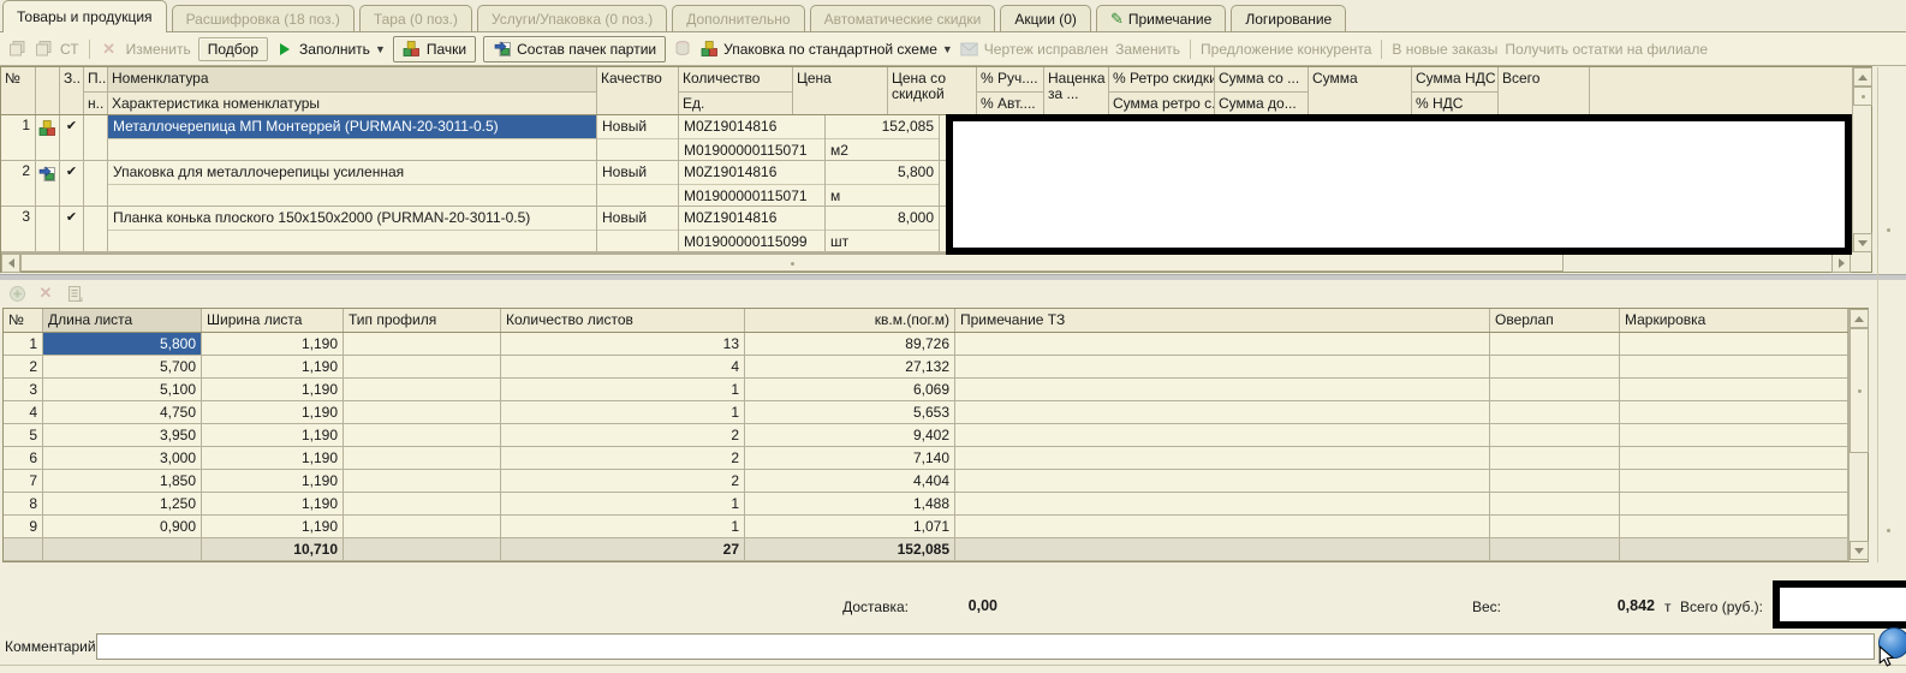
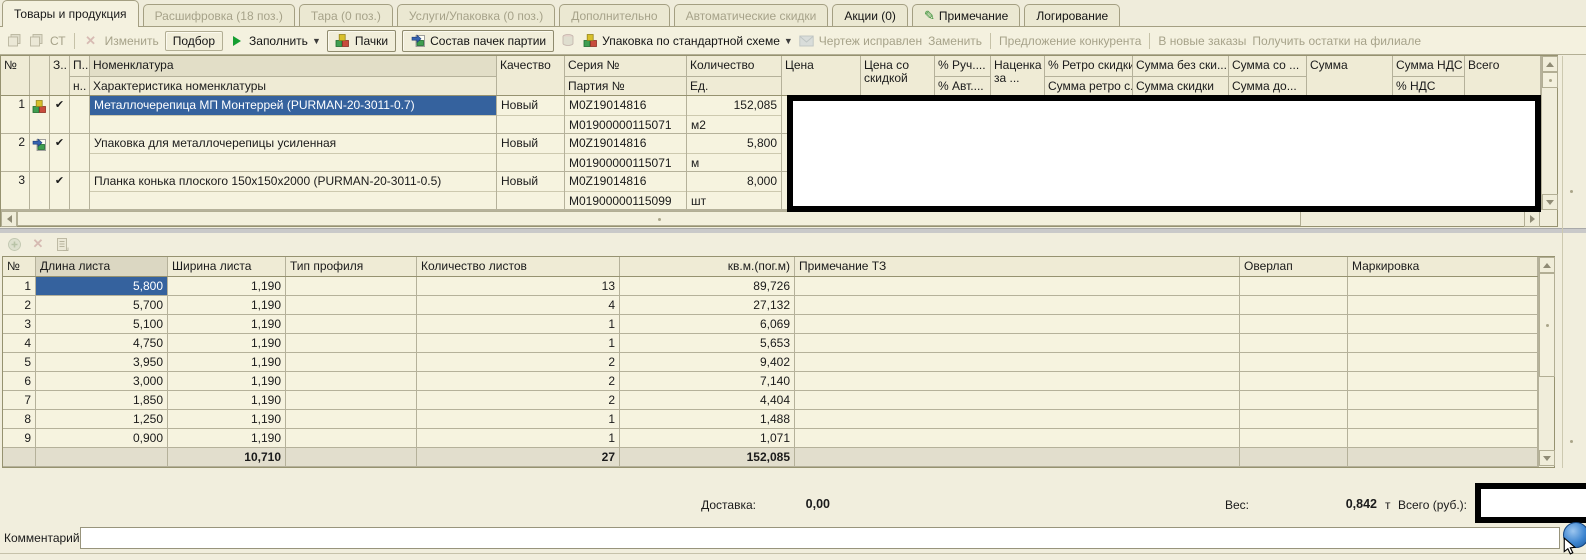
  Товары и продукция
  Расшифровка (18 поз.)
  Тара (0 поз.)
  Услуги/Упаковка (0 поз.)
  Дополнительно
  Автоматические скидки
  Акции (0)
  ✎
  Примечание
  Логирование
  СТ
  ✕
  Изменить
  Подбор
  Заполнить
  ▼
  Пачки
  Состав пачек партии
  Упаковка по стандартной схеме
  ▼
  Чертеж исправлен
  Заменить
  Предложение конкурента
  В новые заказы
  Получить остатки на филиале
  №
  З..
  П..
  н..
  Номенклатура
  Характеристика номенклатуры
  Качество
+ Серия №
+ Партия №
  Количество
  Ед.
  Цена
  Цена со скидкой
  % Руч....
  % Авт....
  Наценка за ...
  % Ретро скидки
  Сумма ретро с.
+ Сумма без ски...
+ Сумма скидки
  Сумма со ...
  Сумма до...
  Сумма
  Сумма НДС
  % НДС
  Всего
  1
  ✔
- Металлочерепица МП Монтеррей (PURMAN-20-3011-0.5)
+ Металлочерепица МП Монтеррей (PURMAN-20-3011-0.7)
  Новый
  M0Z19014816
  M01900000115071
  152,085
  м2
  2
  ✔
  Упаковка для металлочерепицы усиленная
  Новый
  M0Z19014816
  M01900000115071
  5,800
  м
  3
  ✔
  Планка конька плоского 150х150х2000 (PURMAN-20-3011-0.5)
  Новый
  M0Z19014816
  M01900000115099
  8,000
  шт
  ✕
  №
  Длина листа
  Ширина листа
  Тип профиля
  Количество листов
  кв.м.(пог.м)
  Примечание ТЗ
  Оверлап
  Маркировка
  1
  5,800
  1,190
  13
  89,726
  2
  5,700
  1,190
  4
  27,132
  3
  5,100
  1,190
  1
  6,069
  4
  4,750
  1,190
  1
  5,653
  5
  3,950
  1,190
  2
  9,402
  6
  3,000
  1,190
  2
  7,140
  7
  1,850
  1,190
  2
  4,404
  8
  1,250
  1,190
  1
  1,488
  9
  0,900
  1,190
  1
  1,071
  10,710
  27
  152,085
  Доставка:
  0,00
  Вес:
  0,842
  т
  Всего (руб.):
  Комментарий
